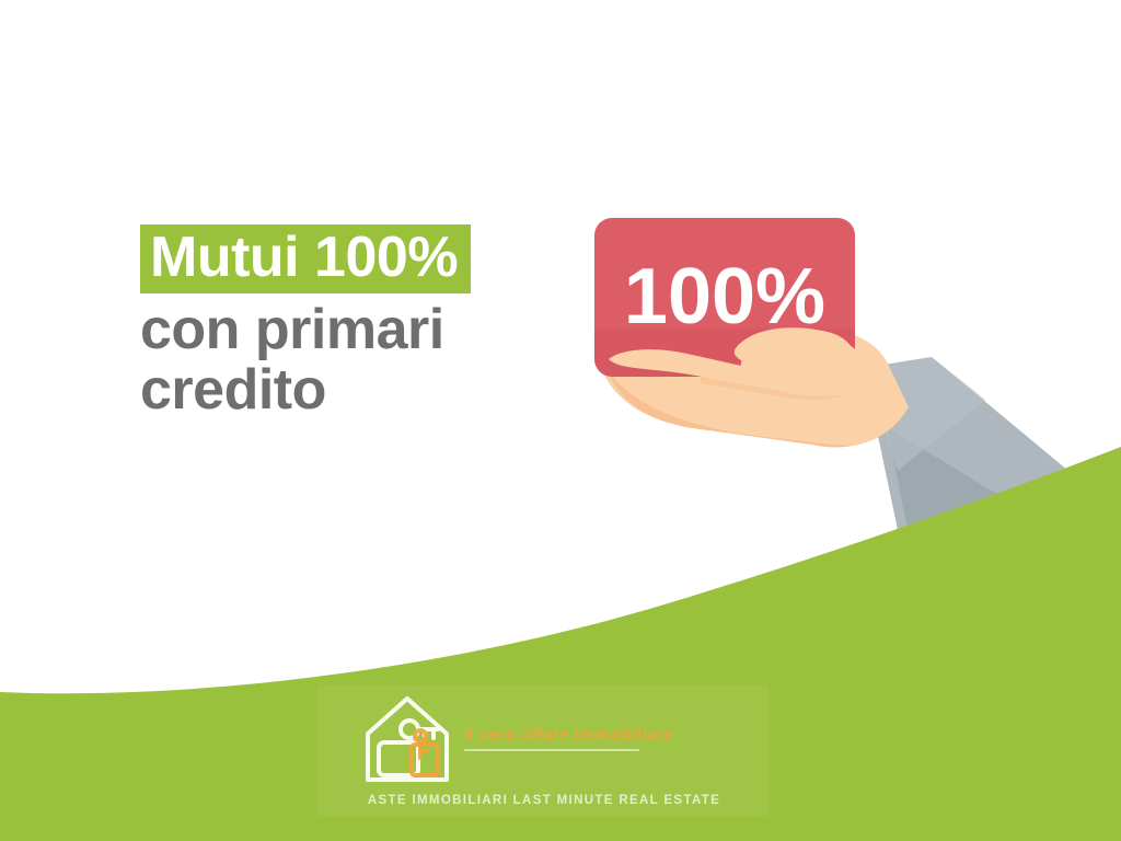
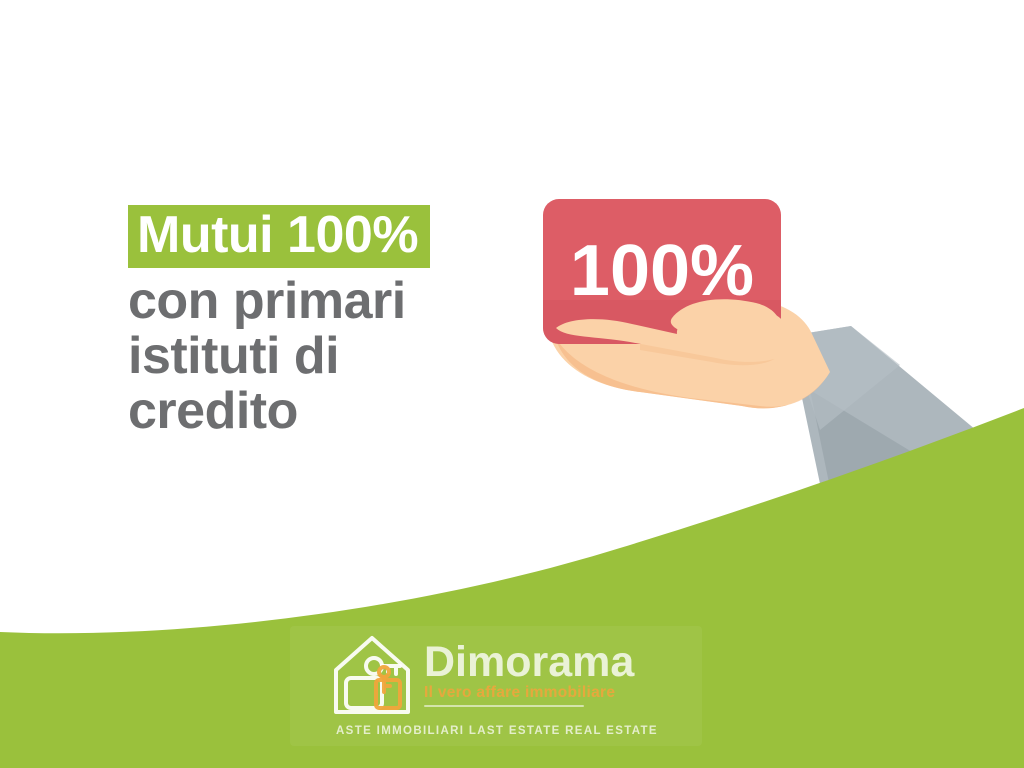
  Mutui 100%
  con primari
+ istituti di
  credito
  100%
+ Dimorama
  Il vero affare immobiliare
- ASTE IMMOBILIARI LAST MINUTE REAL ESTATE
+ ASTE IMMOBILIARI LAST ESTATE REAL ESTATE
